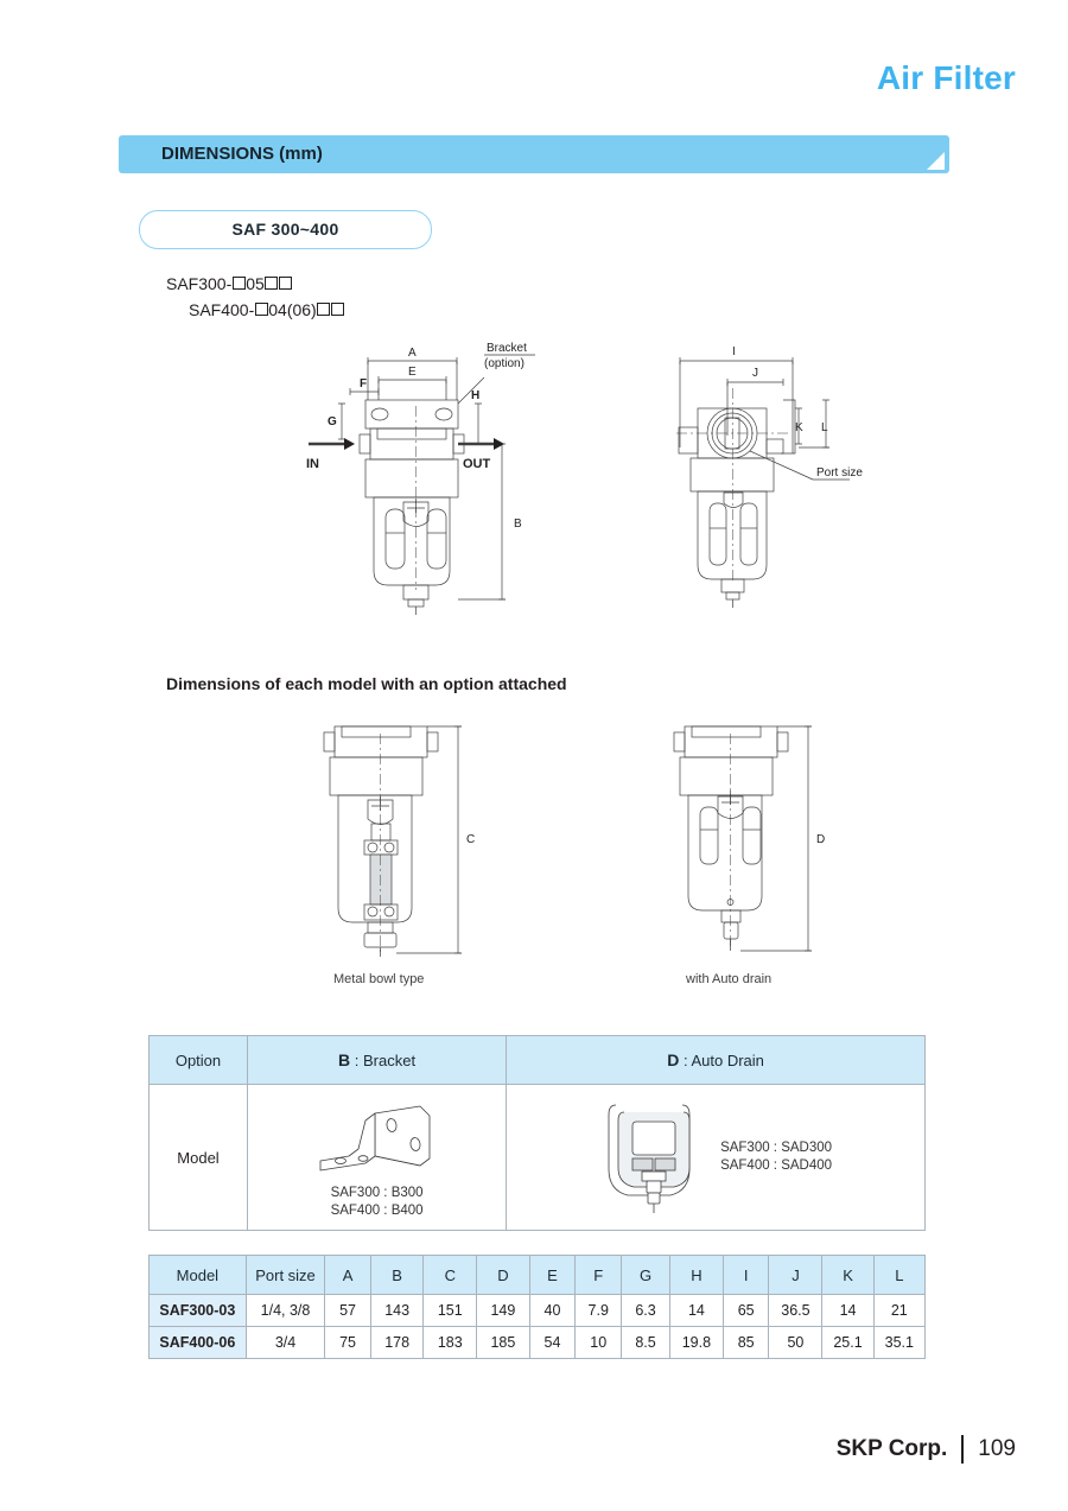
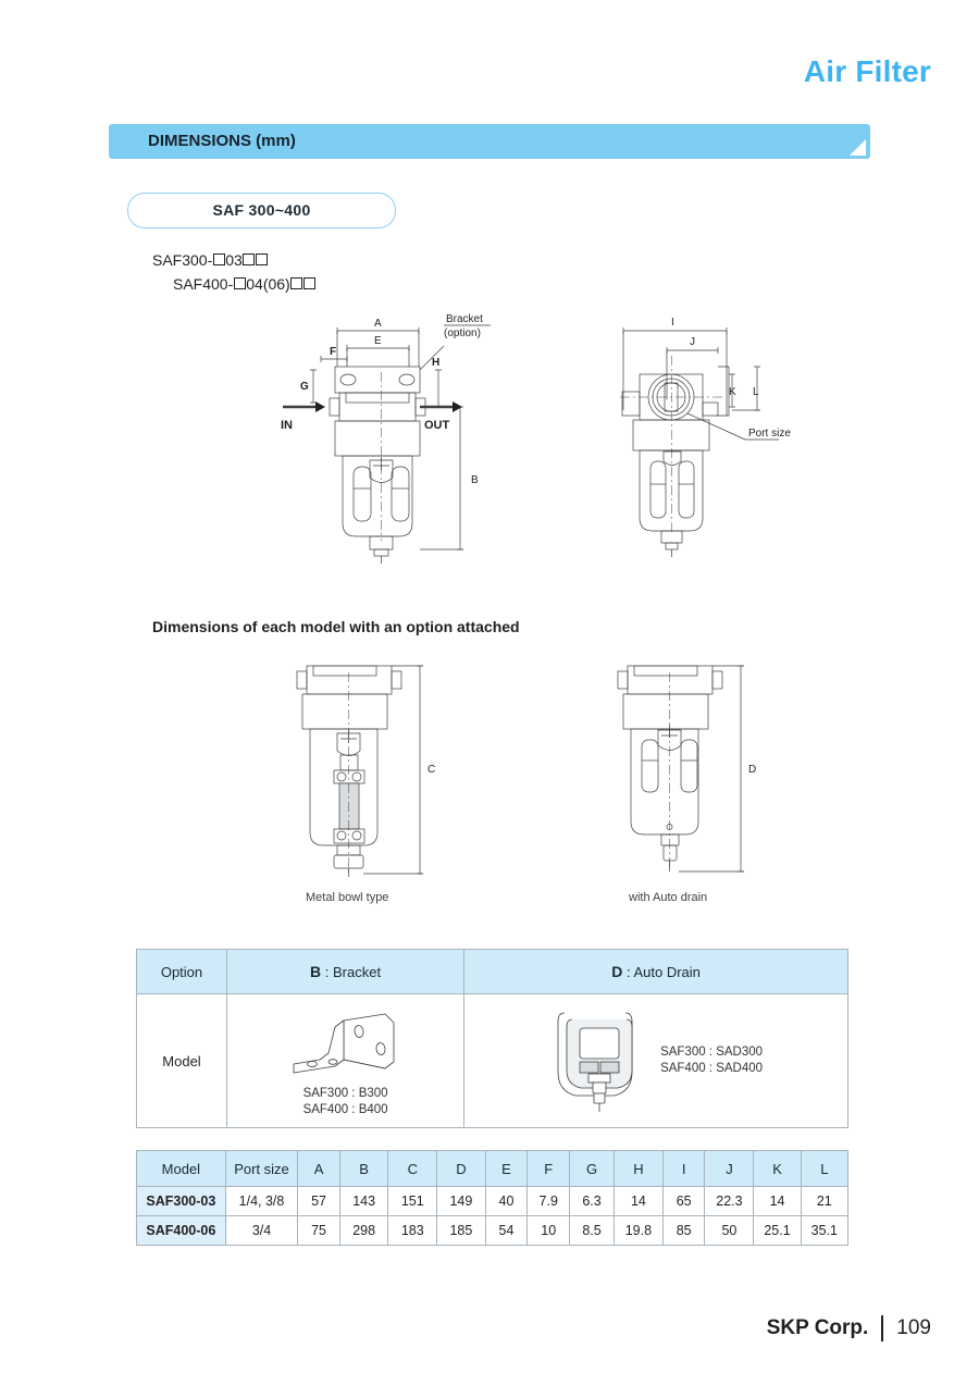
  Air Filter
  DIMENSIONS (mm)
  SAF 300~400
- SAF300- 05
+ SAF300- 03
  SAF400- 04(06)
  A
  E
  F
  G
  H
  B
  IN
  OUT
  Bracket
  (option)
  I
  J
  K
  L
  Port size
  Dimensions of each model with an option attached
  C
  D
  Metal bowl type
  with Auto drain
  Option	B : Bracket	D : Auto Drain
  Model	SAF300 : B300 SAF400 : B400	SAF300 : SAD300 SAF400 : SAD400
  Model	Port size	A	B	C	D	E	F	G	H	I	J	K	L
- SAF300-03	1/4, 3/8	57	143	151	149	40	7.9	6.3	14	65	36.5	14	21
+ SAF300-03	1/4, 3/8	57	143	151	149	40	7.9	6.3	14	65	22.3	14	21
- SAF400-06	3/4	75	178	183	185	54	10	8.5	19.8	85	50	25.1	35.1
+ SAF400-06	3/4	75	298	183	185	54	10	8.5	19.8	85	50	25.1	35.1
  SKP Corp.
  109
